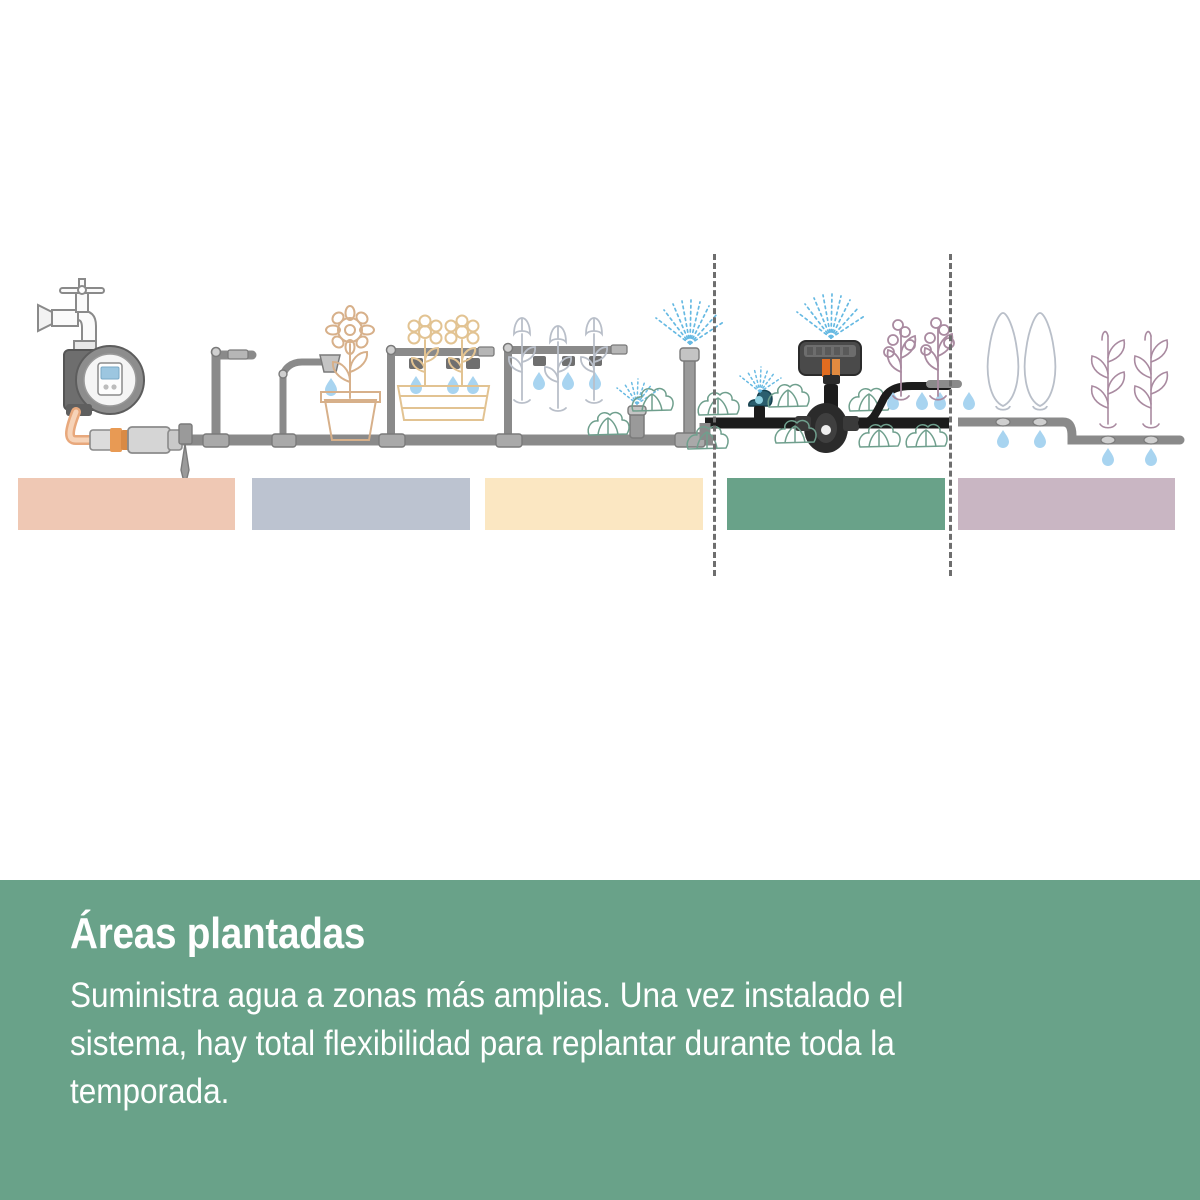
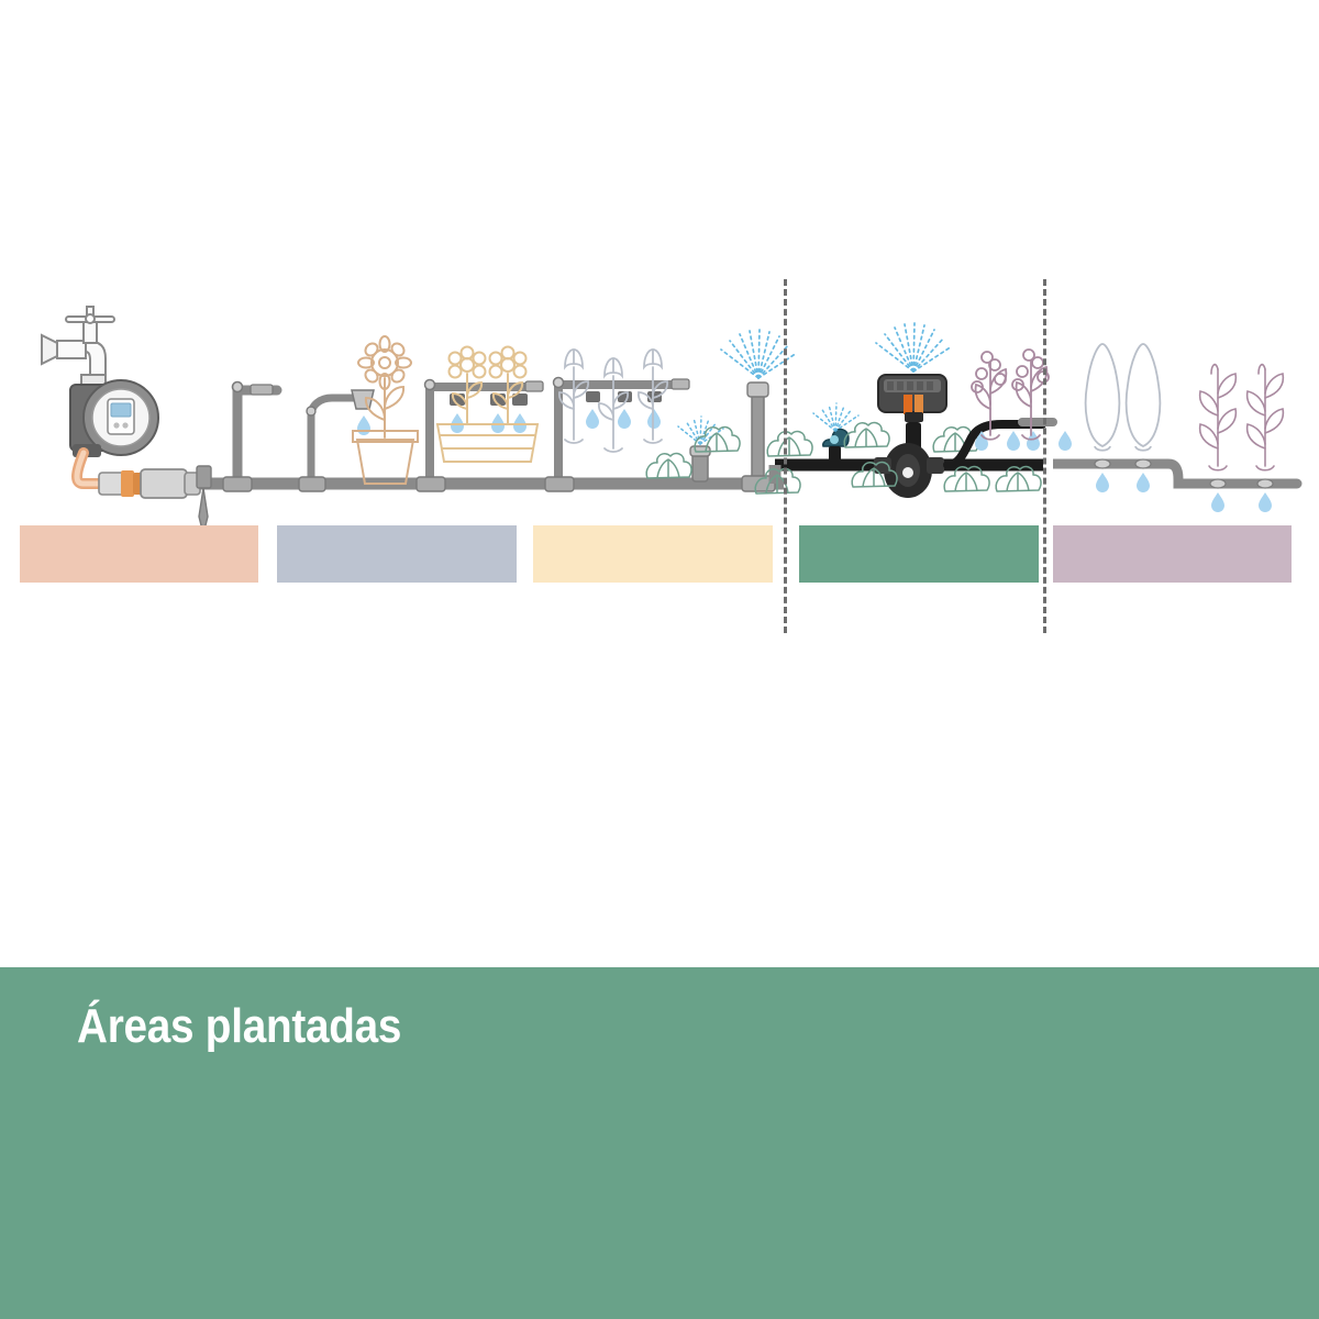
  Áreas plantadas
- Suministra agua a zonas más amplias. Una vez instalado el sistema, hay total flexibilidad para replantar durante toda la temporada.
